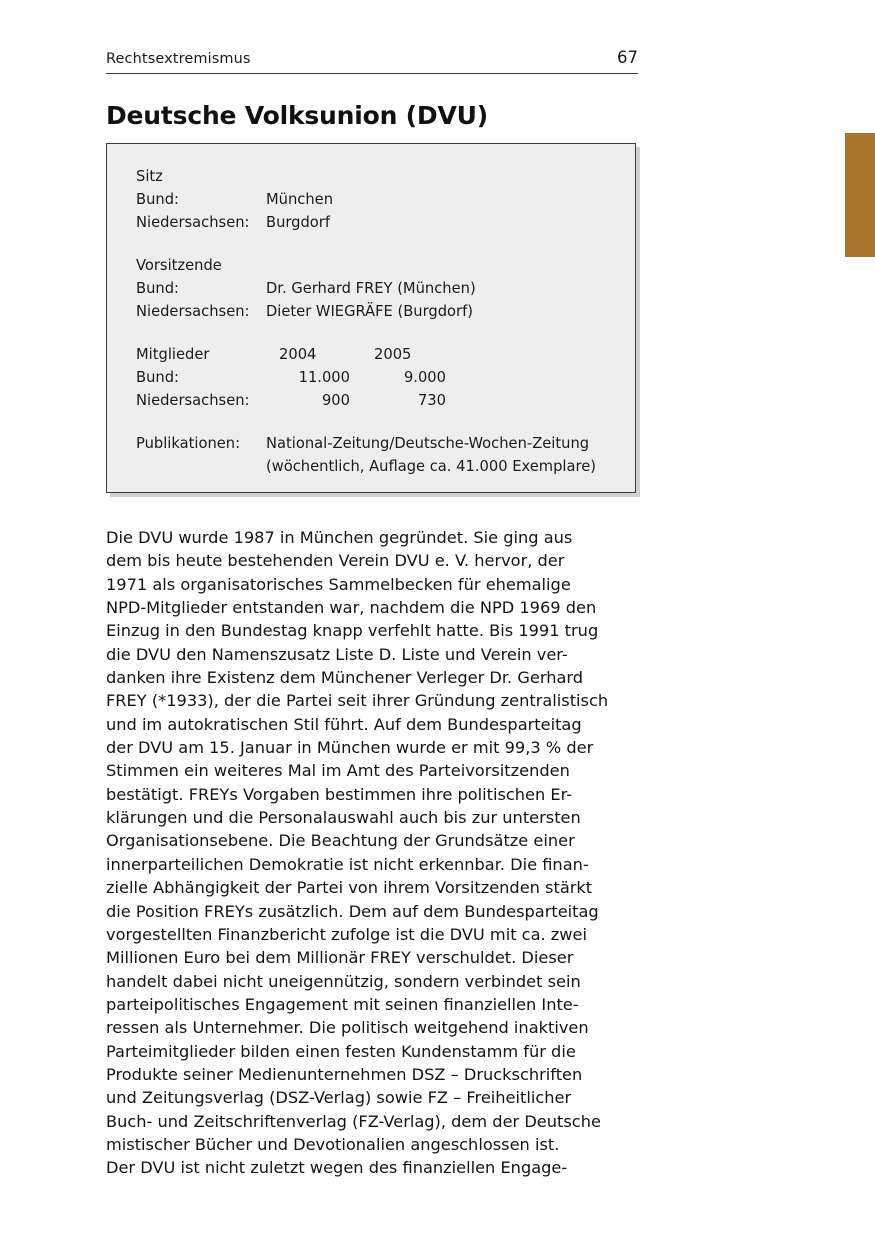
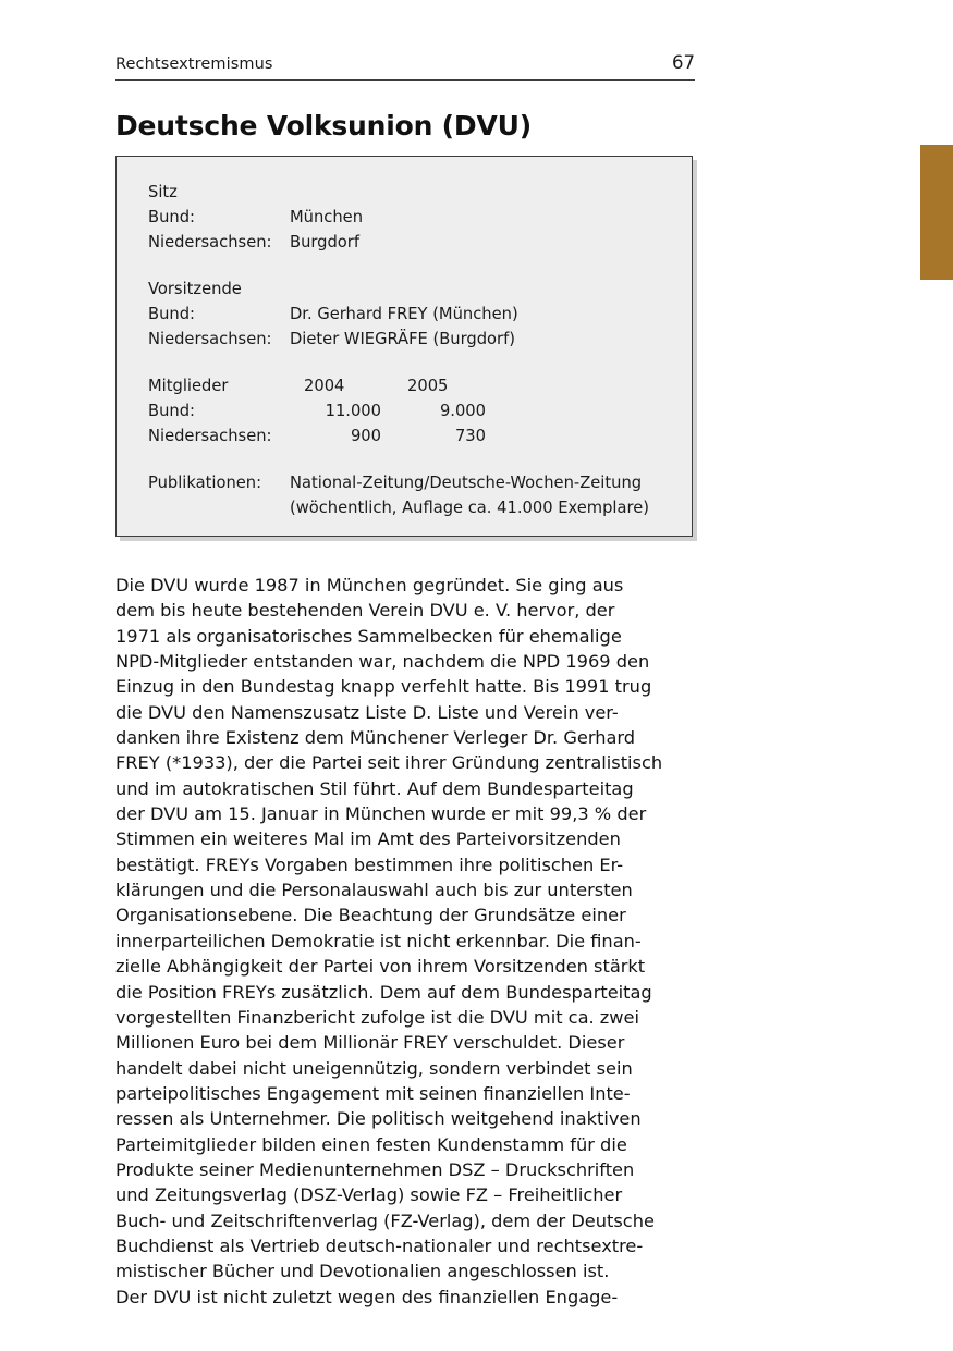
  Rechtsextremismus
  67
  Deutsche Volksunion (DVU)
  Sitz
  Bund:
  München
  Niedersachsen:
  Burgdorf
  Vorsitzende
  Bund:
  Dr. Gerhard FREY (München)
  Niedersachsen:
  Dieter WIEGRÄFE (Burgdorf)
  Mitglieder
  2004
  2005
  Bund:
  11.000
  9.000
  Niedersachsen:
  900
  730
  Publikationen:
  National-Zeitung/Deutsche-Wochen-Zeitung
  (wöchentlich, Auflage ca. 41.000 Exemplare)
  Die DVU wurde 1987 in München gegründet. Sie ging aus
  dem bis heute bestehenden Verein DVU e. V. hervor, der
  1971 als organisatorisches Sammelbecken für ehemalige
  NPD-Mitglieder entstanden war, nachdem die NPD 1969 den
  Einzug in den Bundestag knapp verfehlt hatte. Bis 1991 trug
  die DVU den Namenszusatz Liste D. Liste und Verein ver-
  danken ihre Existenz dem Münchener Verleger Dr. Gerhard
  FREY (*1933), der die Partei seit ihrer Gründung zentralistisch
  und im autokratischen Stil führt. Auf dem Bundesparteitag
  der DVU am 15. Januar in München wurde er mit 99,3 % der
  Stimmen ein weiteres Mal im Amt des Parteivorsitzenden
  bestätigt. FREYs Vorgaben bestimmen ihre politischen Er-
  klärungen und die Personalauswahl auch bis zur untersten
  Organisationsebene. Die Beachtung der Grundsätze einer
  innerparteilichen Demokratie ist nicht erkennbar. Die finan-
  zielle Abhängigkeit der Partei von ihrem Vorsitzenden stärkt
  die Position FREYs zusätzlich. Dem auf dem Bundesparteitag
  vorgestellten Finanzbericht zufolge ist die DVU mit ca. zwei
  Millionen Euro bei dem Millionär FREY verschuldet. Dieser
  handelt dabei nicht uneigennützig, sondern verbindet sein
  parteipolitisches Engagement mit seinen finanziellen Inte-
  ressen als Unternehmer. Die politisch weitgehend inaktiven
  Parteimitglieder bilden einen festen Kundenstamm für die
  Produkte seiner Medienunternehmen DSZ – Druckschriften
  und Zeitungsverlag (DSZ-Verlag) sowie FZ – Freiheitlicher
  Buch- und Zeitschriftenverlag (FZ-Verlag), dem der Deutsche
+ Buchdienst als Vertrieb deutsch-nationaler und rechtsextre-
  mistischer Bücher und Devotionalien angeschlossen ist.
  Der DVU ist nicht zuletzt wegen des finanziellen Engage-
